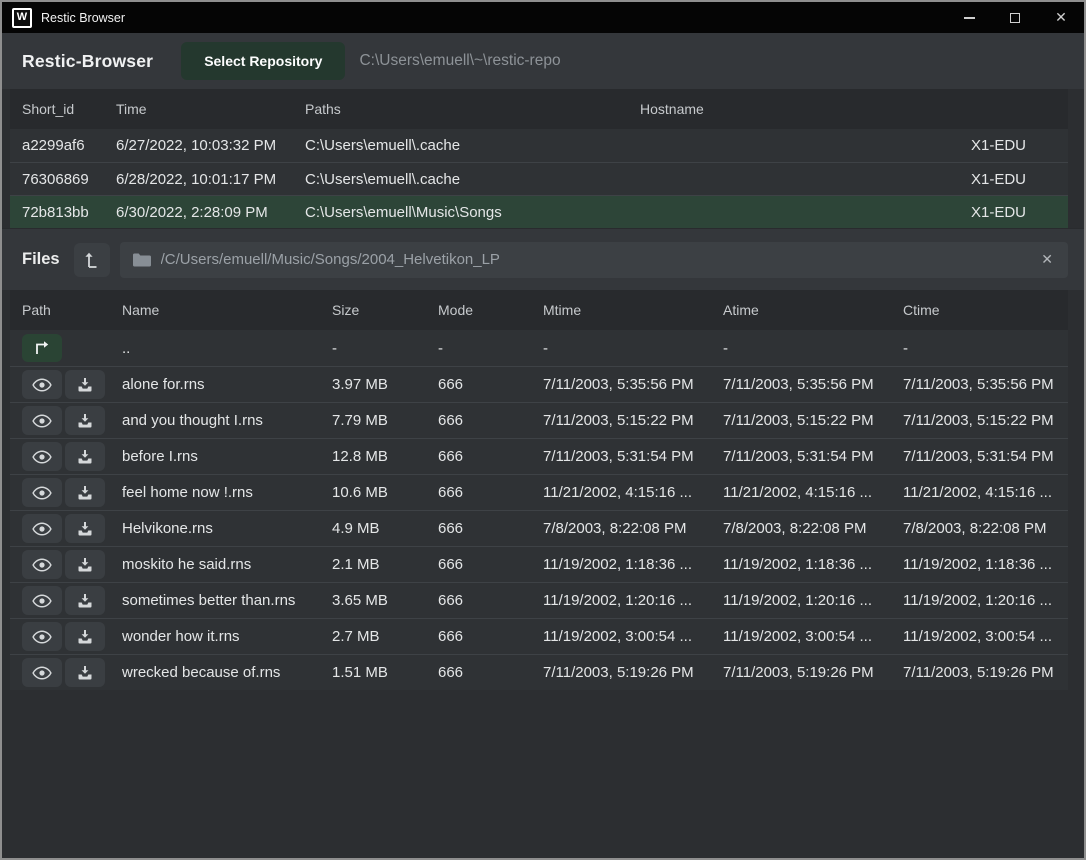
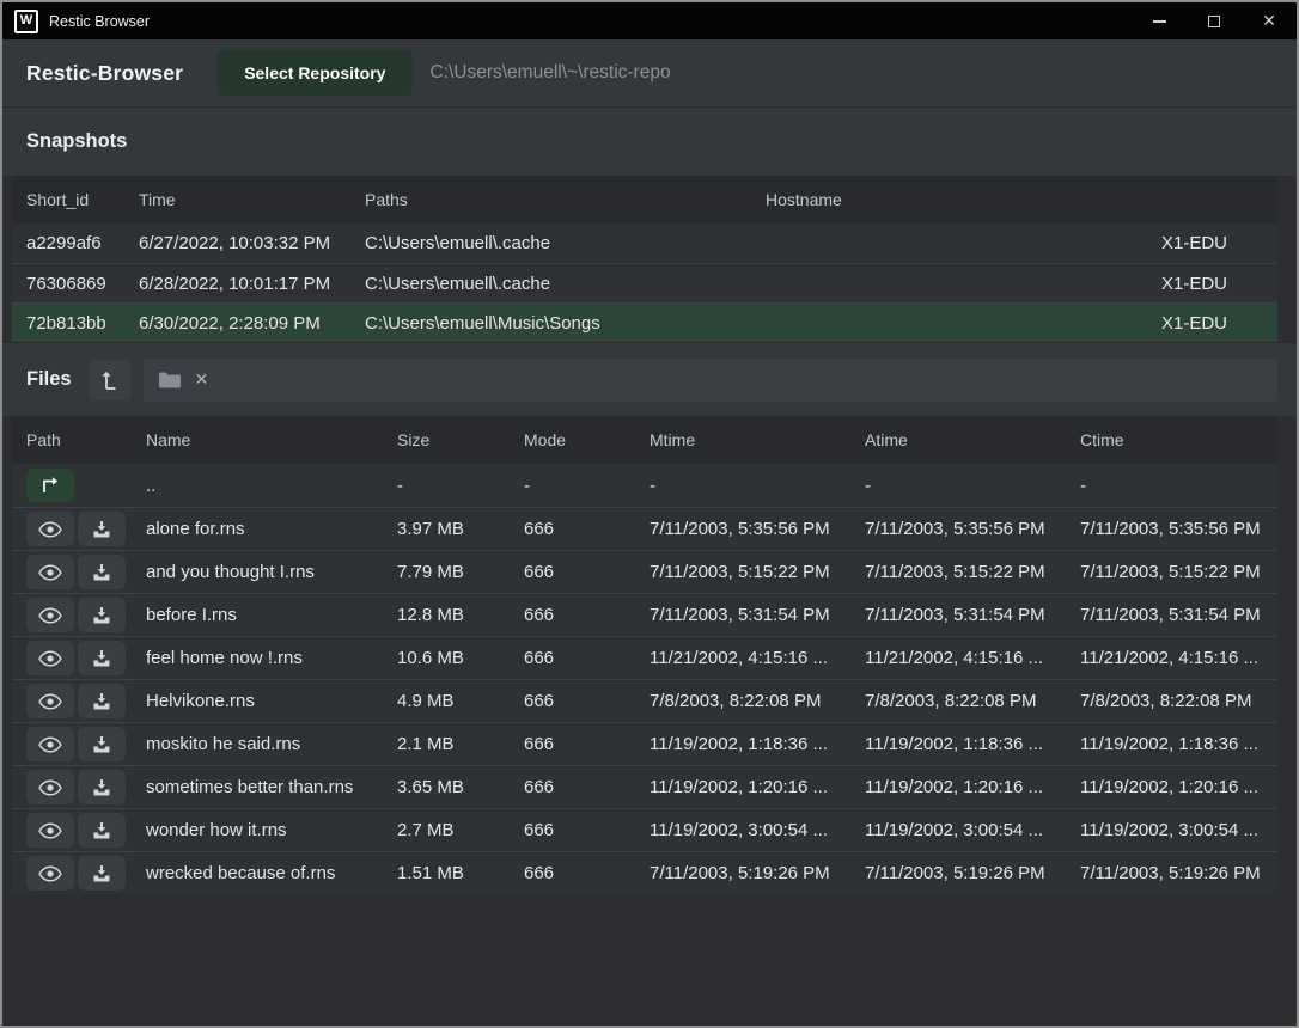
  W
  Restic Browser
  ✕
  Restic-Browser
  Select Repository
  C:\Users\emuell\~\restic-repo
+ Snapshots
  Short_id
  Time
  Paths
  Hostname
  a2299af6
  6/27/2022, 10:03:32 PM
  C:\Users\emuell\.cache
  X1-EDU
  76306869
  6/28/2022, 10:01:17 PM
  C:\Users\emuell\.cache
  X1-EDU
  72b813bb
  6/30/2022, 2:28:09 PM
  C:\Users\emuell\Music\Songs
  X1-EDU
  Files
- /C/Users/emuell/Music/Songs/2004_Helvetikon_LP
  ✕
  Path
  Name
  Size
  Mode
  Mtime
  Atime
  Ctime
  ..
  -
  -
  -
  -
  -
  alone for.rns
  3.97 MB
  666
  7/11/2003, 5:35:56 PM
  7/11/2003, 5:35:56 PM
  7/11/2003, 5:35:56 PM
  and you thought I.rns
  7.79 MB
  666
  7/11/2003, 5:15:22 PM
  7/11/2003, 5:15:22 PM
  7/11/2003, 5:15:22 PM
  before I.rns
  12.8 MB
  666
  7/11/2003, 5:31:54 PM
  7/11/2003, 5:31:54 PM
  7/11/2003, 5:31:54 PM
  feel home now !.rns
  10.6 MB
  666
  11/21/2002, 4:15:16 ...
  11/21/2002, 4:15:16 ...
  11/21/2002, 4:15:16 ...
  Helvikone.rns
  4.9 MB
  666
  7/8/2003, 8:22:08 PM
  7/8/2003, 8:22:08 PM
  7/8/2003, 8:22:08 PM
  moskito he said.rns
  2.1 MB
  666
  11/19/2002, 1:18:36 ...
  11/19/2002, 1:18:36 ...
  11/19/2002, 1:18:36 ...
  sometimes better than.rns
  3.65 MB
  666
  11/19/2002, 1:20:16 ...
  11/19/2002, 1:20:16 ...
  11/19/2002, 1:20:16 ...
  wonder how it.rns
  2.7 MB
  666
  11/19/2002, 3:00:54 ...
  11/19/2002, 3:00:54 ...
  11/19/2002, 3:00:54 ...
  wrecked because of.rns
  1.51 MB
  666
  7/11/2003, 5:19:26 PM
  7/11/2003, 5:19:26 PM
  7/11/2003, 5:19:26 PM
